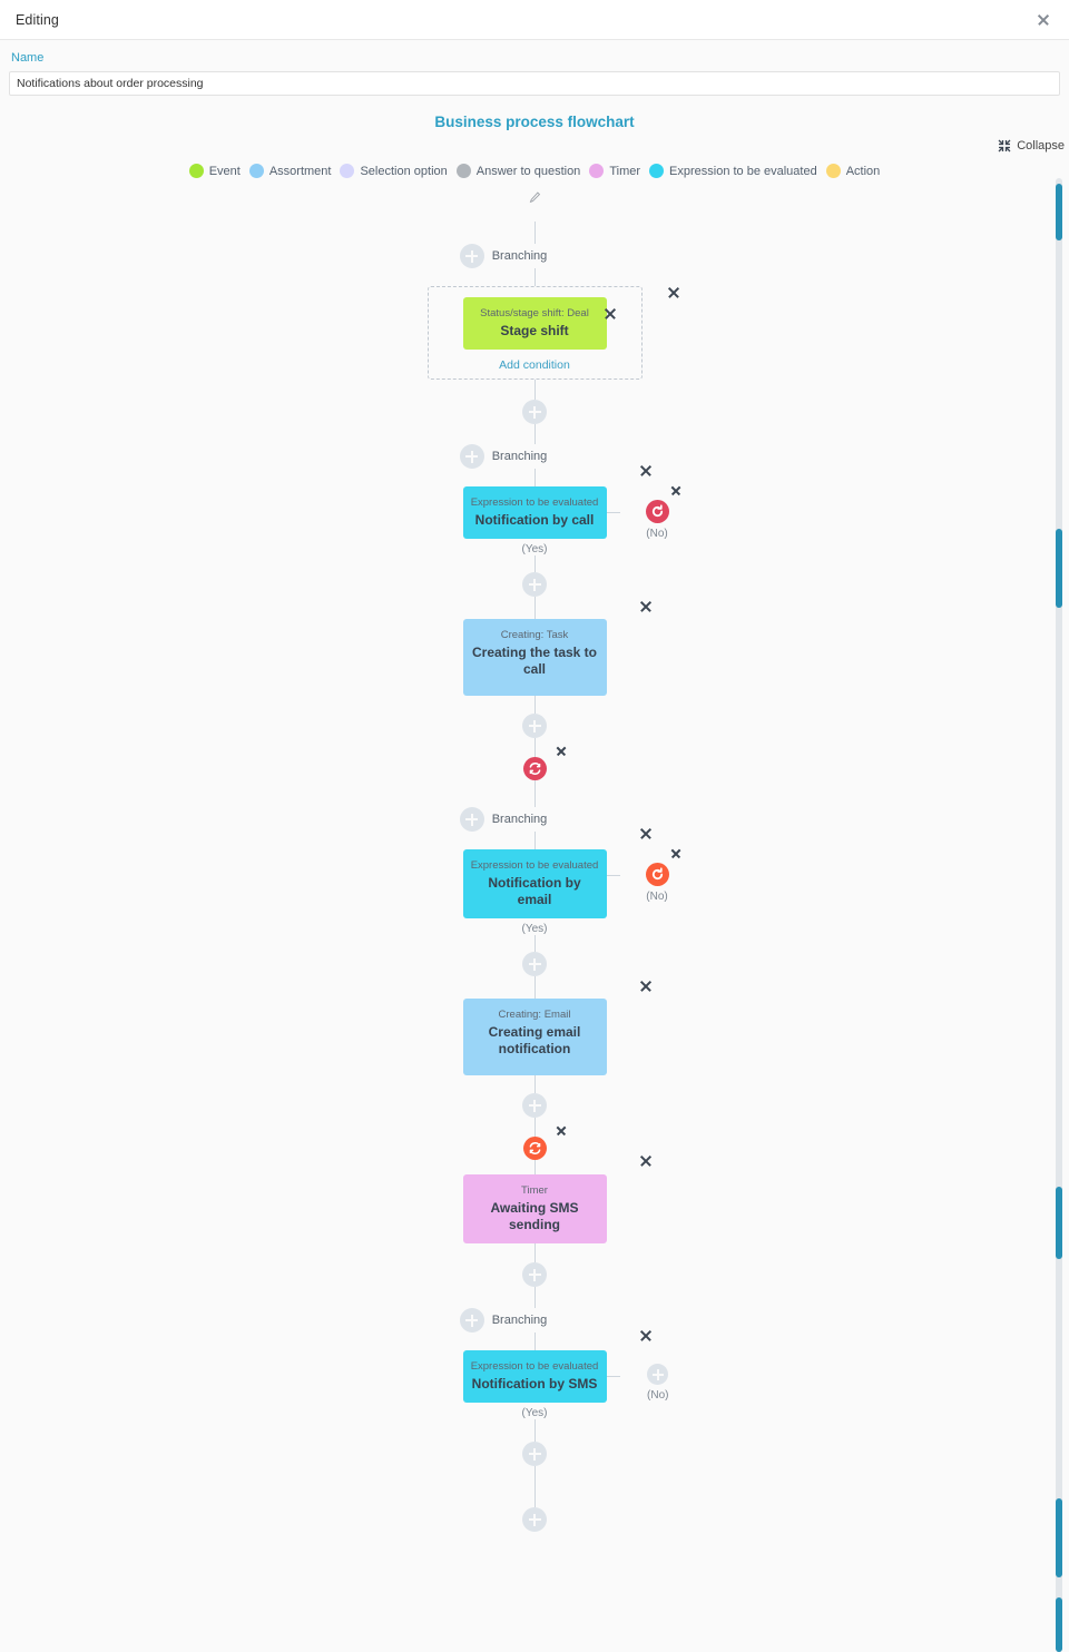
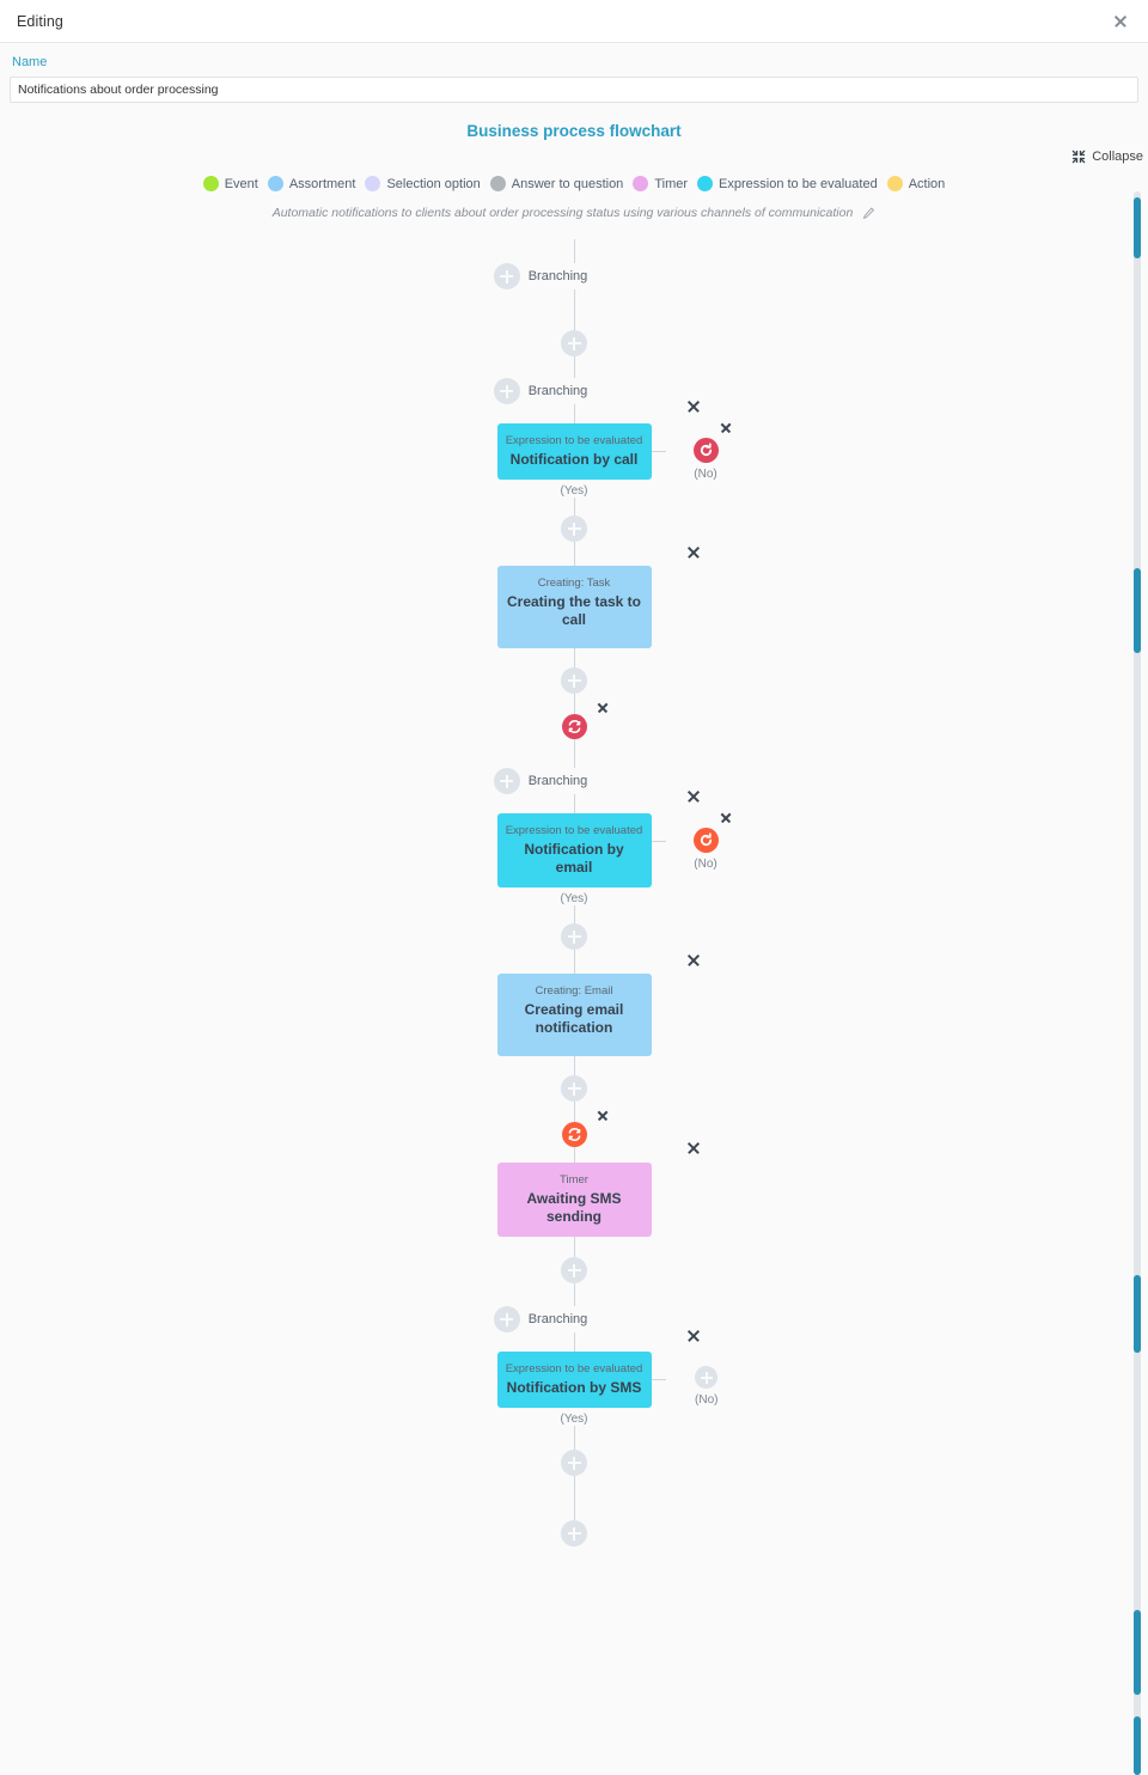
  Editing
  Name
  Notifications about order processing
  Business process flowchart
  Collapse
  Event
  Assortment
  Selection option
  Answer to question
  Timer
  Expression to be evaluated
  Action
+ Automatic notifications to clients about order processing status using various channels of communication
  Branching
- Status/stage shift: Deal
- Stage shift
- Add condition
  Branching
  Expression to be evaluated
  Notification by call
  (No)
  (Yes)
  Creating: Task
  Creating the task to call
  Branching
  Expression to be evaluated
  Notification by email
  (No)
  (Yes)
  Creating: Email
  Creating email notification
  Timer
  Awaiting SMS sending
  Branching
  Expression to be evaluated
  Notification by SMS
  (No)
  (Yes)
